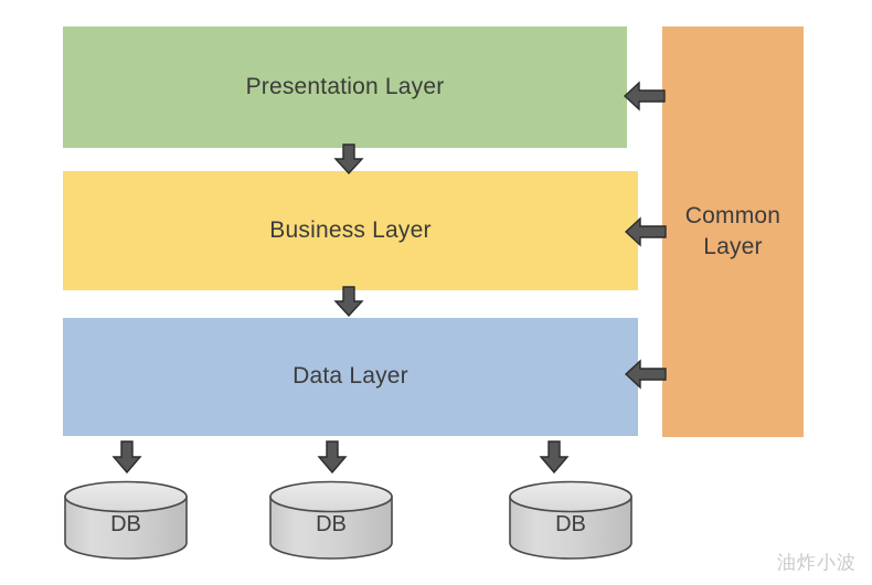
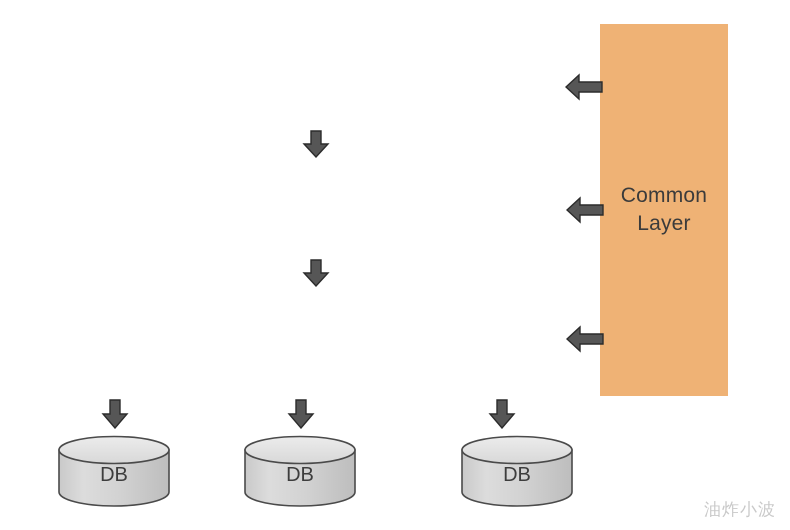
- Presentation Layer
- Business Layer
- Data Layer
  Common
  Layer
  DB
  DB
  DB
  油炸小波
